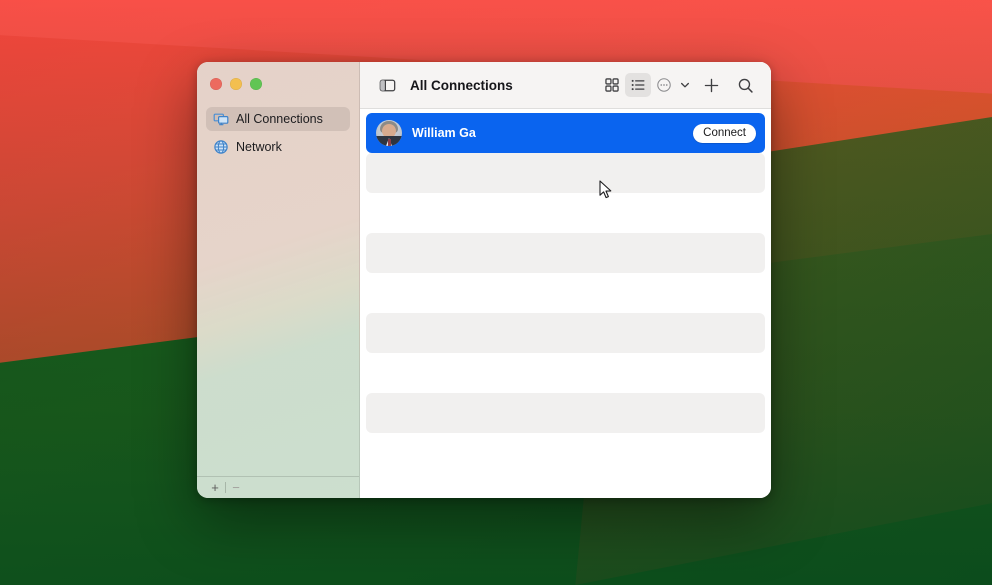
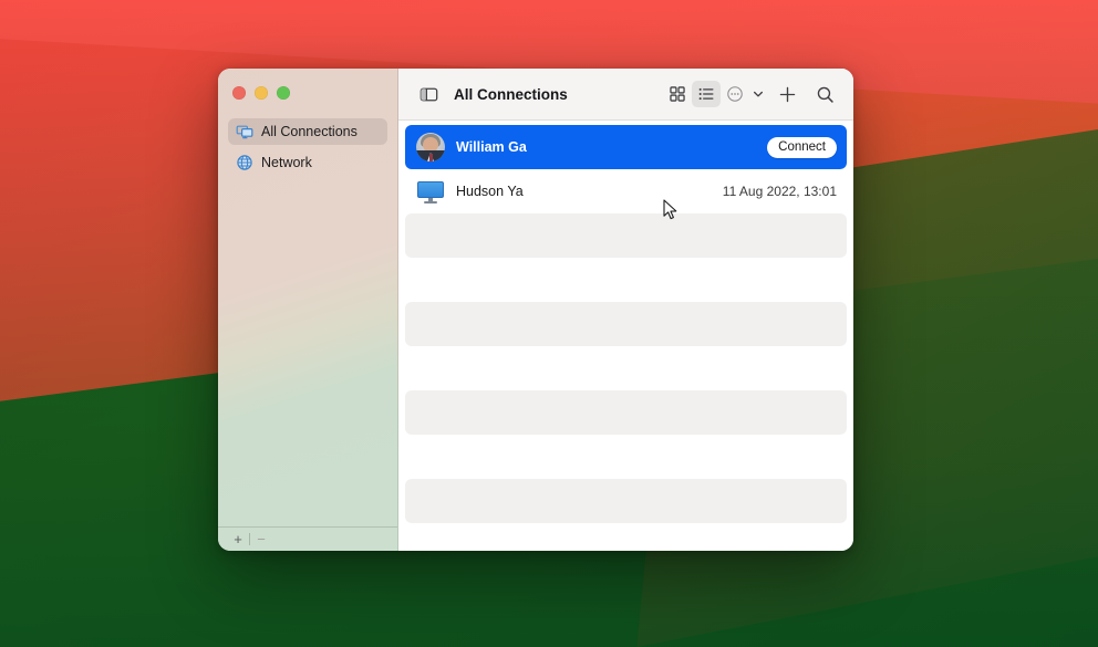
  All Connections
  Network
  +
  −
  All Connections
  William Ga
  Connect
+ Hudson Ya
+ 11 Aug 2022, 13:01
